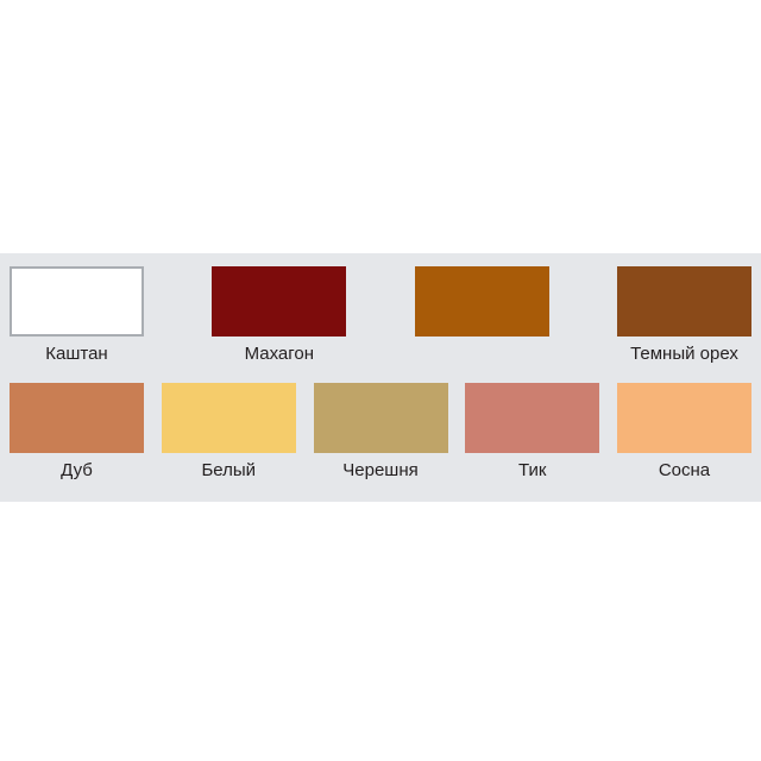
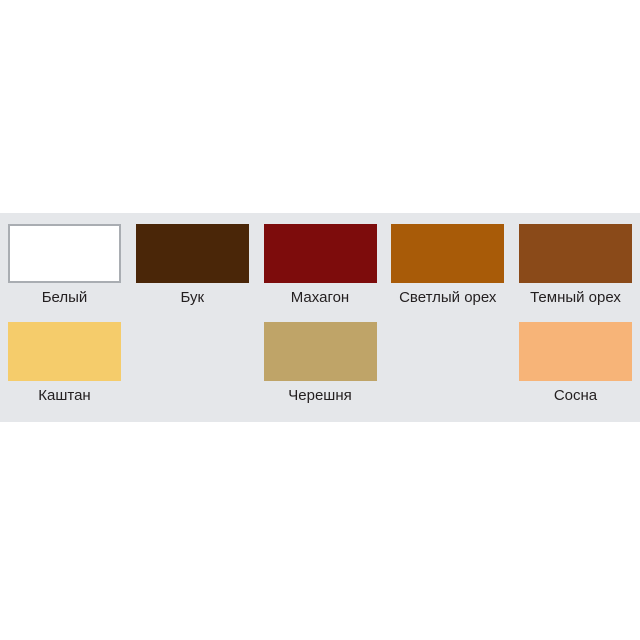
- Каштан
+ Белый
+ Бук
  Махагон
+ Светлый орех
  Темный орех
- Дуб
- Белый
+ Каштан
  Черешня
- Тик
  Сосна
